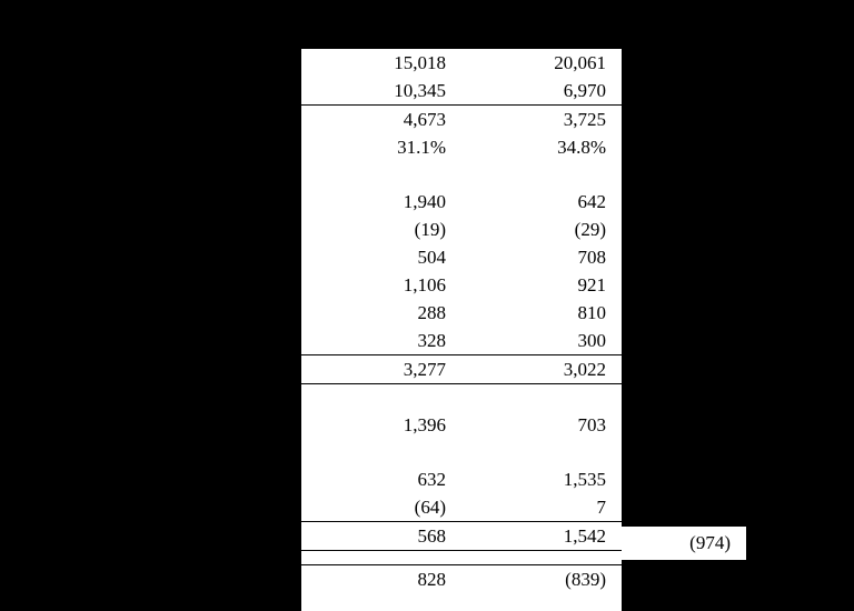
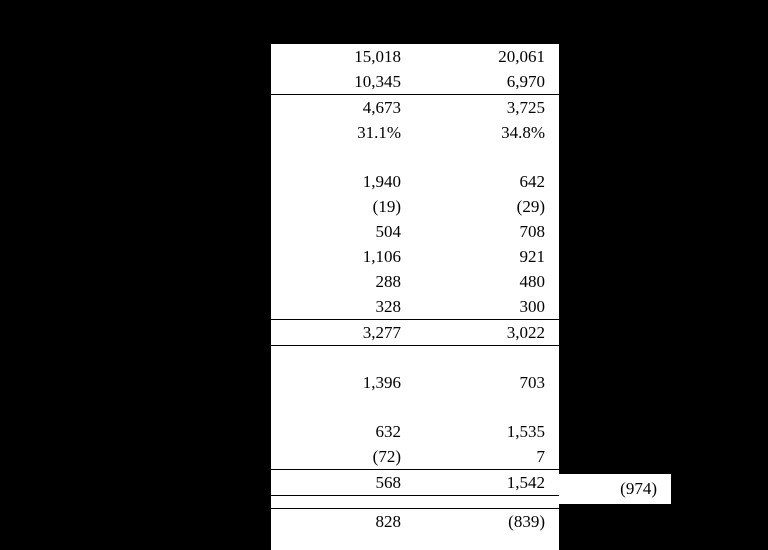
  15,018	20,061
  10,345	6,970
  4,673	3,725
  31.1%	34.8%
  1,940	642
  (19)	(29)
  504	708
  1,106	921
- 288	810
+ 288	480
  328	300
  3,277	3,022
  1,396	703
  632	1,535
- (64)	7
+ (72)	7
  568	1,542
  828	(839)
  (974)
